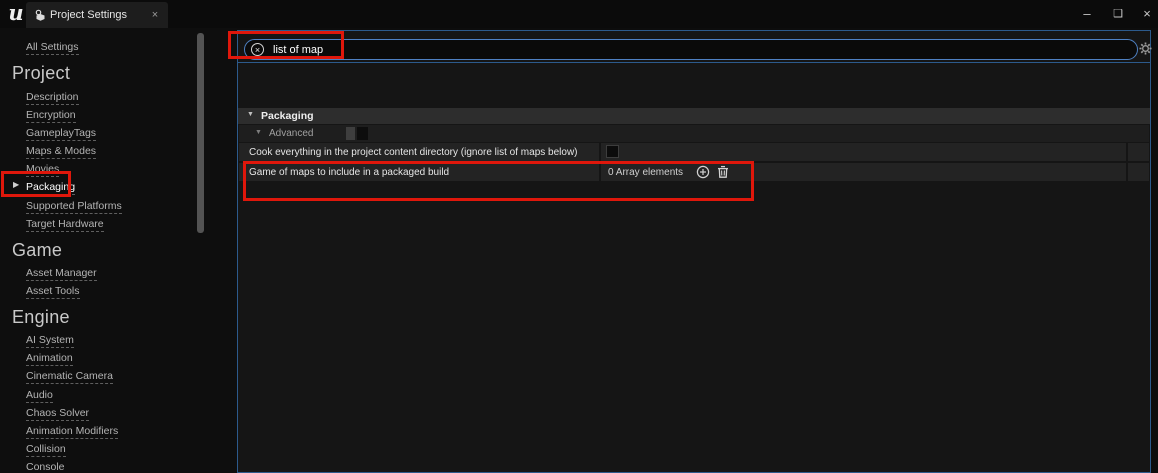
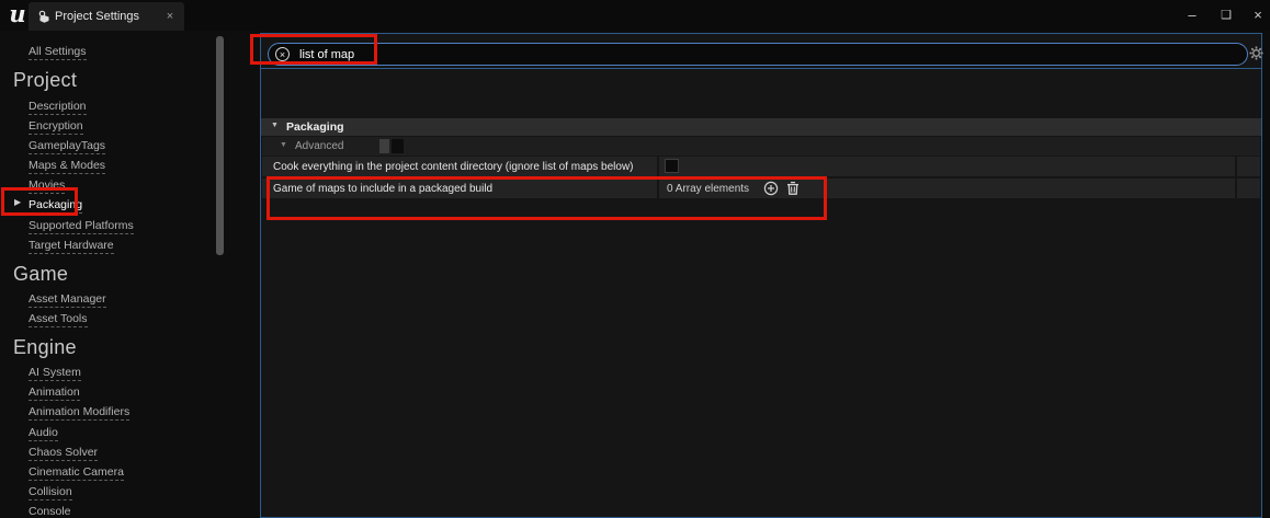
  u
  Project Settings
  ×
  –
  ❑
  ×
  All Settings
  Project
  Description
  Encryption
  GameplayTags
  Maps & Modes
  Movies
  ▶
  Packaging
  Supported Platforms
  Target Hardware
  Game
  Asset Manager
  Asset Tools
  Engine
  AI System
  Animation
- Cinematic Camera
+ Animation Modifiers
  Audio
  Chaos Solver
- Animation Modifiers
+ Cinematic Camera
  Collision
  Console
  ×
  list of map
  Packaging
  Advanced
  Cook everything in the project content directory (ignore list of maps below)
  Game of maps to include in a packaged build
  0 Array elements
